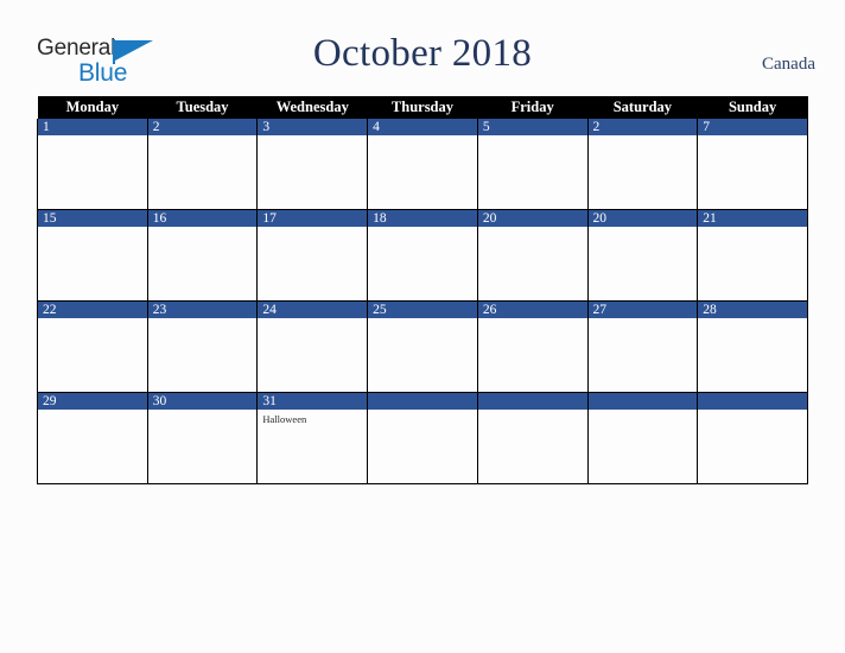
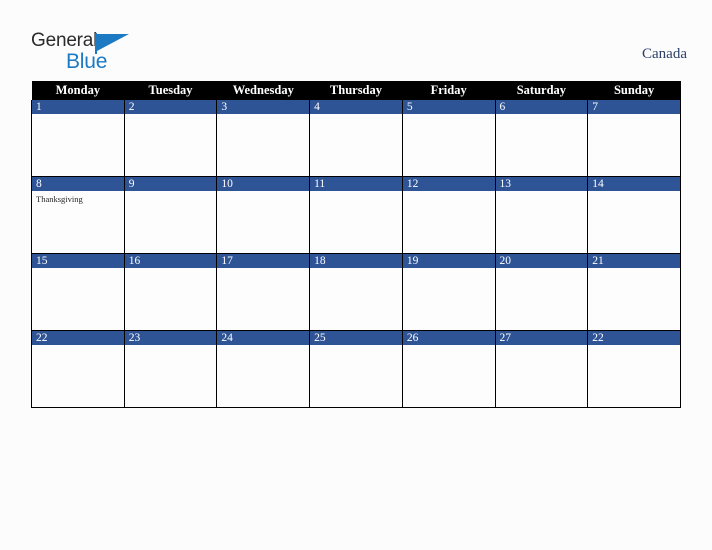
  Genera
  Blue
- October 2018
  Canada
  Monday	Tuesday	Wednesday	Thursday	Friday	Saturday	Sunday
- 1	2	3	4	5	2	7
+ 1	2	3	4	5	6	7
+ 8Thanksgiving	9	10	11	12	13	14
- 15	16	17	18	20	20	21
+ 15	16	17	18	19	20	21
- 22	23	24	25	26	27	28
+ 22	23	24	25	26	27	22
- 29	30	31Halloween
